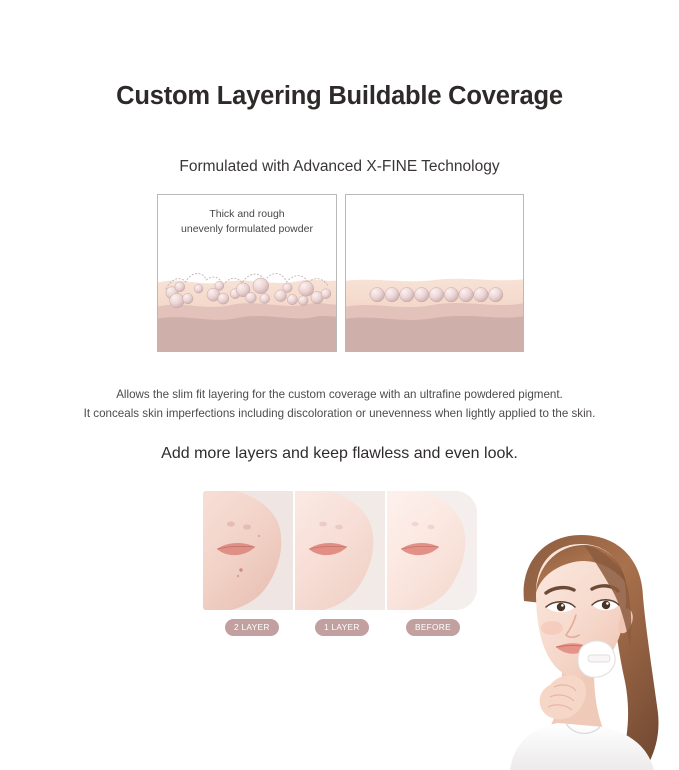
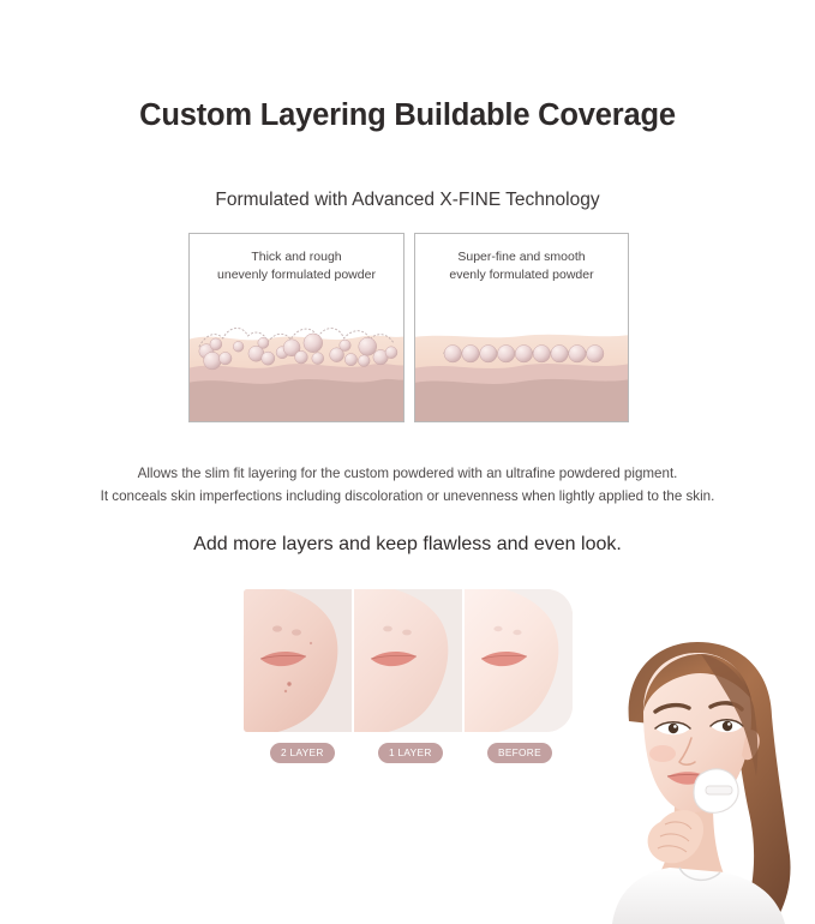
  Custom Layering Buildable Coverage
  Formulated with Advanced X-FINE Technology
  Thick and rough
  unevenly formulated powder
+ Super-fine and smooth
+ evenly formulated powder
- Allows the slim fit layering for the custom coverage with an ultrafine powdered pigment.
+ Allows the slim fit layering for the custom powdered with an ultrafine powdered pigment.
  It conceals skin imperfections including discoloration or unevenness when lightly applied to the skin.
  Add more layers and keep flawless and even look.
  2 LAYER
  1 LAYER
  BEFORE
